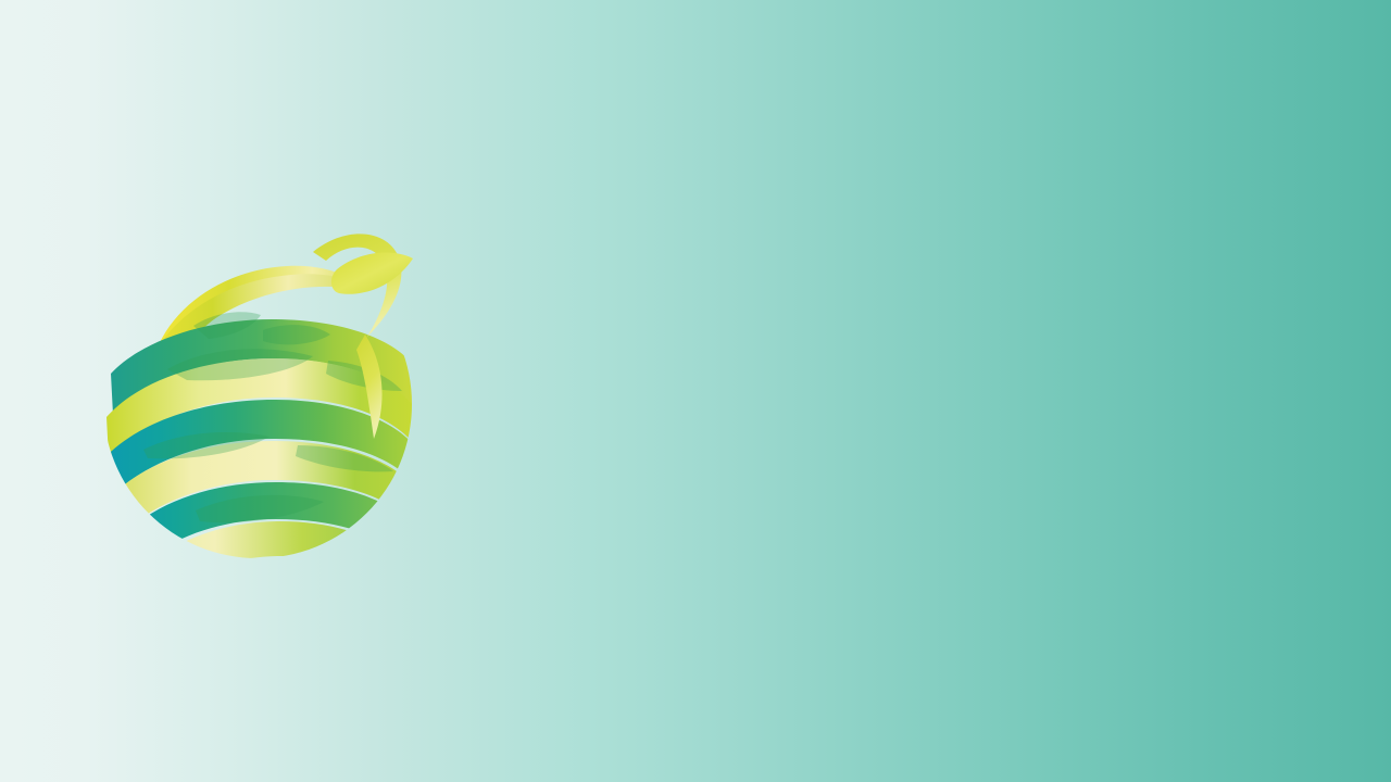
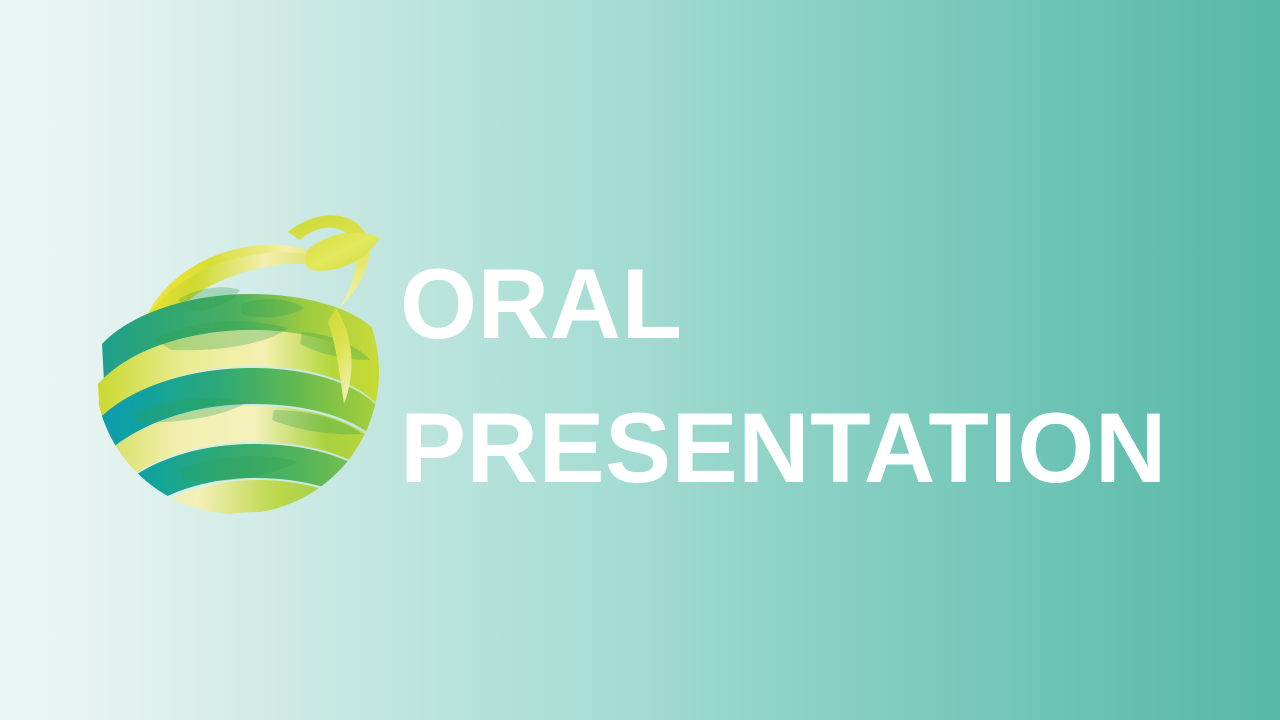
+ ORAL
+ PRESENTATION
